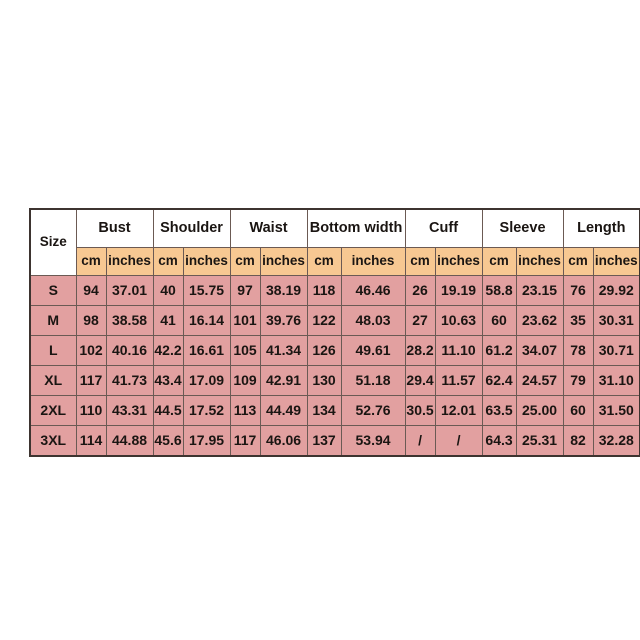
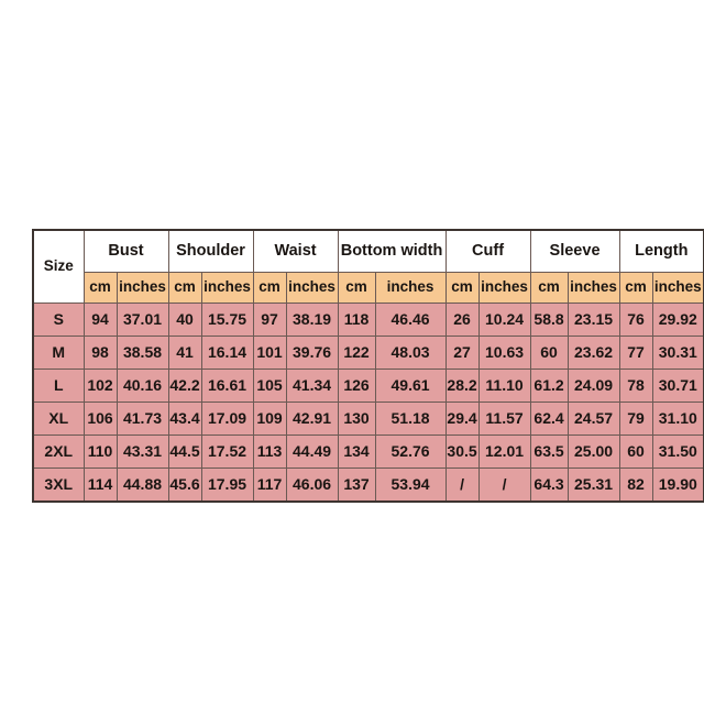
  Size	Bust	Shoulder	Waist	Bottom width	Cuff	Sleeve	Length
  cm	inches	cm	inches	cm	inches	cm	inches	cm	inches	cm	inches	cm	inches
- S	94	37.01	40	15.75	97	38.19	118	46.46	26	19.19	58.8	23.15	76	29.92
+ S	94	37.01	40	15.75	97	38.19	118	46.46	26	10.24	58.8	23.15	76	29.92
- M	98	38.58	41	16.14	101	39.76	122	48.03	27	10.63	60	23.62	35	30.31
+ M	98	38.58	41	16.14	101	39.76	122	48.03	27	10.63	60	23.62	77	30.31
- L	102	40.16	42.2	16.61	105	41.34	126	49.61	28.2	11.10	61.2	34.07	78	30.71
+ L	102	40.16	42.2	16.61	105	41.34	126	49.61	28.2	11.10	61.2	24.09	78	30.71
- XL	117	41.73	43.4	17.09	109	42.91	130	51.18	29.4	11.57	62.4	24.57	79	31.10
+ XL	106	41.73	43.4	17.09	109	42.91	130	51.18	29.4	11.57	62.4	24.57	79	31.10
  2XL	110	43.31	44.5	17.52	113	44.49	134	52.76	30.5	12.01	63.5	25.00	60	31.50
- 3XL	114	44.88	45.6	17.95	117	46.06	137	53.94	/	/	64.3	25.31	82	32.28
+ 3XL	114	44.88	45.6	17.95	117	46.06	137	53.94	/	/	64.3	25.31	82	19.90
